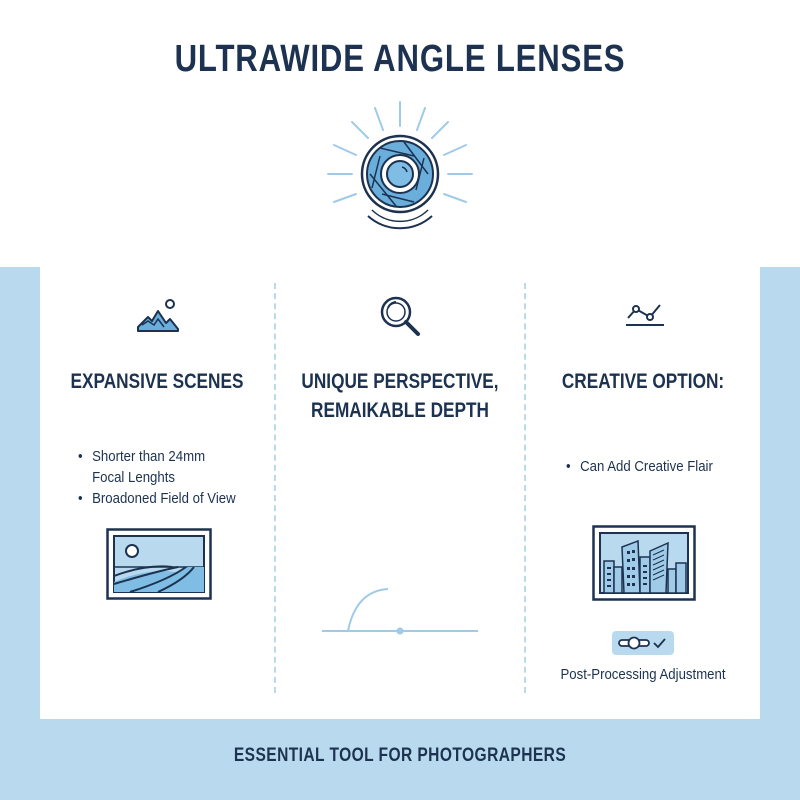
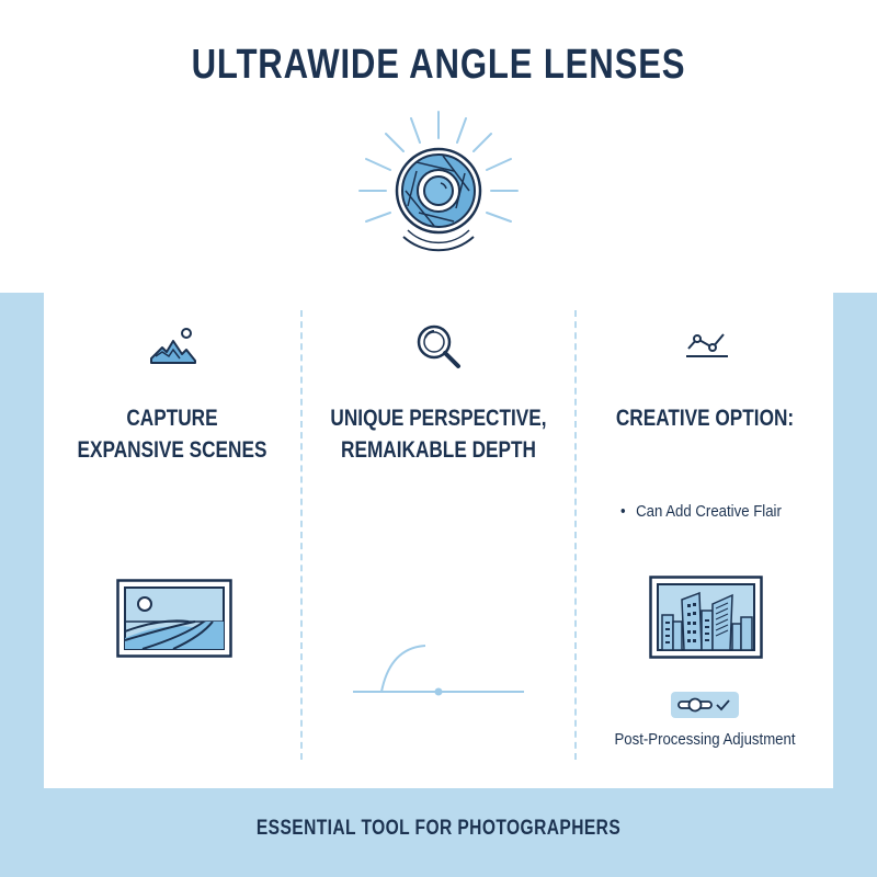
  ULTRAWIDE ANGLE LENSES
+ CAPTURE
  EXPANSIVE SCENES
- Shorter than 24mm
- Focal Lenghts
- Broadoned Field of View
  UNIQUE PERSPECTIVE,
  REMAIKABLE DEPTH
  CREATIVE OPTION:
  Can Add Creative Flair
  Post-Processing Adjustment
  ESSENTIAL TOOL FOR PHOTOGRAPHERS
